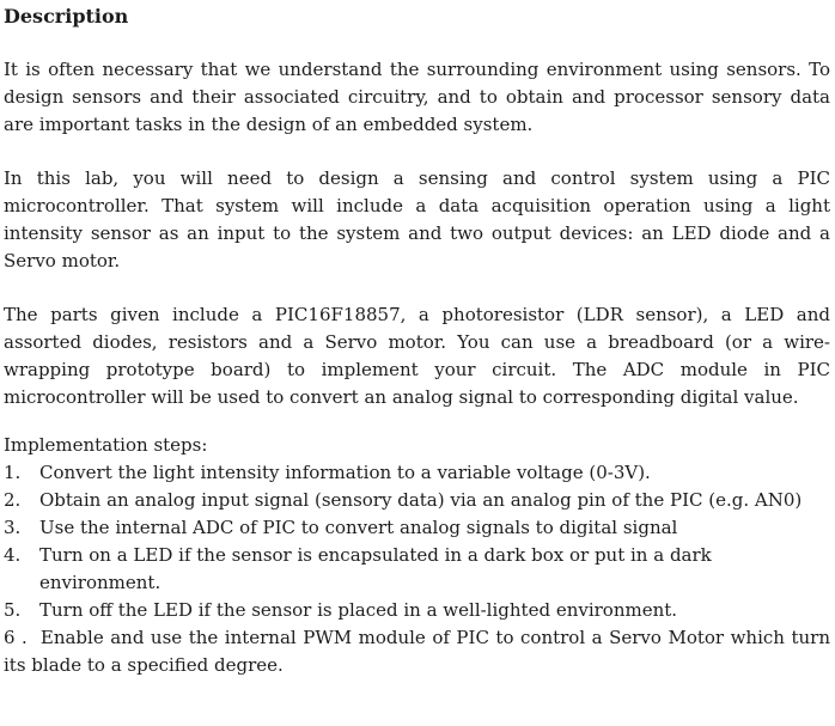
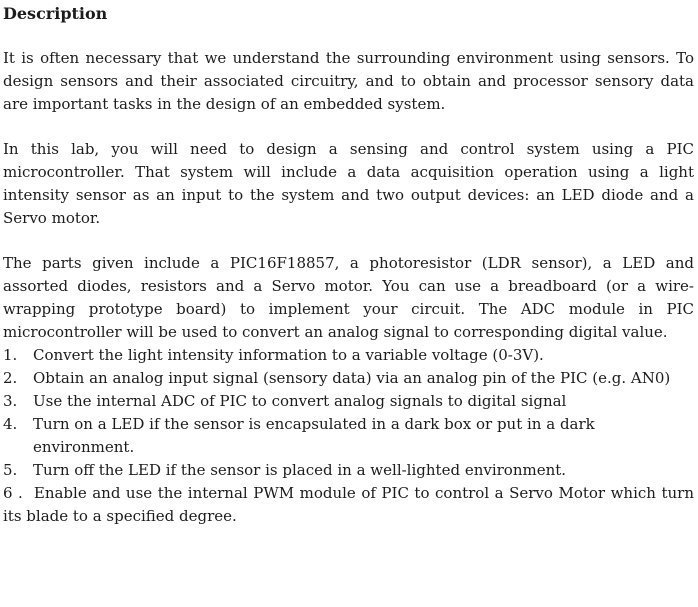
  Description
  It is often necessary that we understand the surrounding environment using sensors. To design sensors and their associated circuitry, and to obtain and processor sensory data are important tasks in the design of an embedded system.
  In this lab, you will need to design a sensing and control system using a PIC microcontroller. That system will include a data acquisition operation using a light intensity sensor as an input to the system and two output devices: an LED diode and a Servo motor.
  The parts given include a PIC16F18857, a photoresistor (LDR sensor), a LED and assorted diodes, resistors and a Servo motor. You can use a breadboard (or a wire-wrapping prototype board) to implement your circuit. The ADC module in PIC microcontroller will be used to convert an analog signal to corresponding digital value.
- Implementation steps:
  1.
  Convert the light intensity information to a variable voltage (0-3V).
  2.
  Obtain an analog input signal (sensory data) via an analog pin of the PIC (e.g. AN0)
  3.
  Use the internal ADC of PIC to convert analog signals to digital signal
  4.
  Turn on a LED if the sensor is encapsulated in a dark box or put in a dark environment.
  5.
  Turn off the LED if the sensor is placed in a well-lighted environment.
  6 . Enable and use the internal PWM module of PIC to control a Servo Motor which turn its blade to a specified degree.
